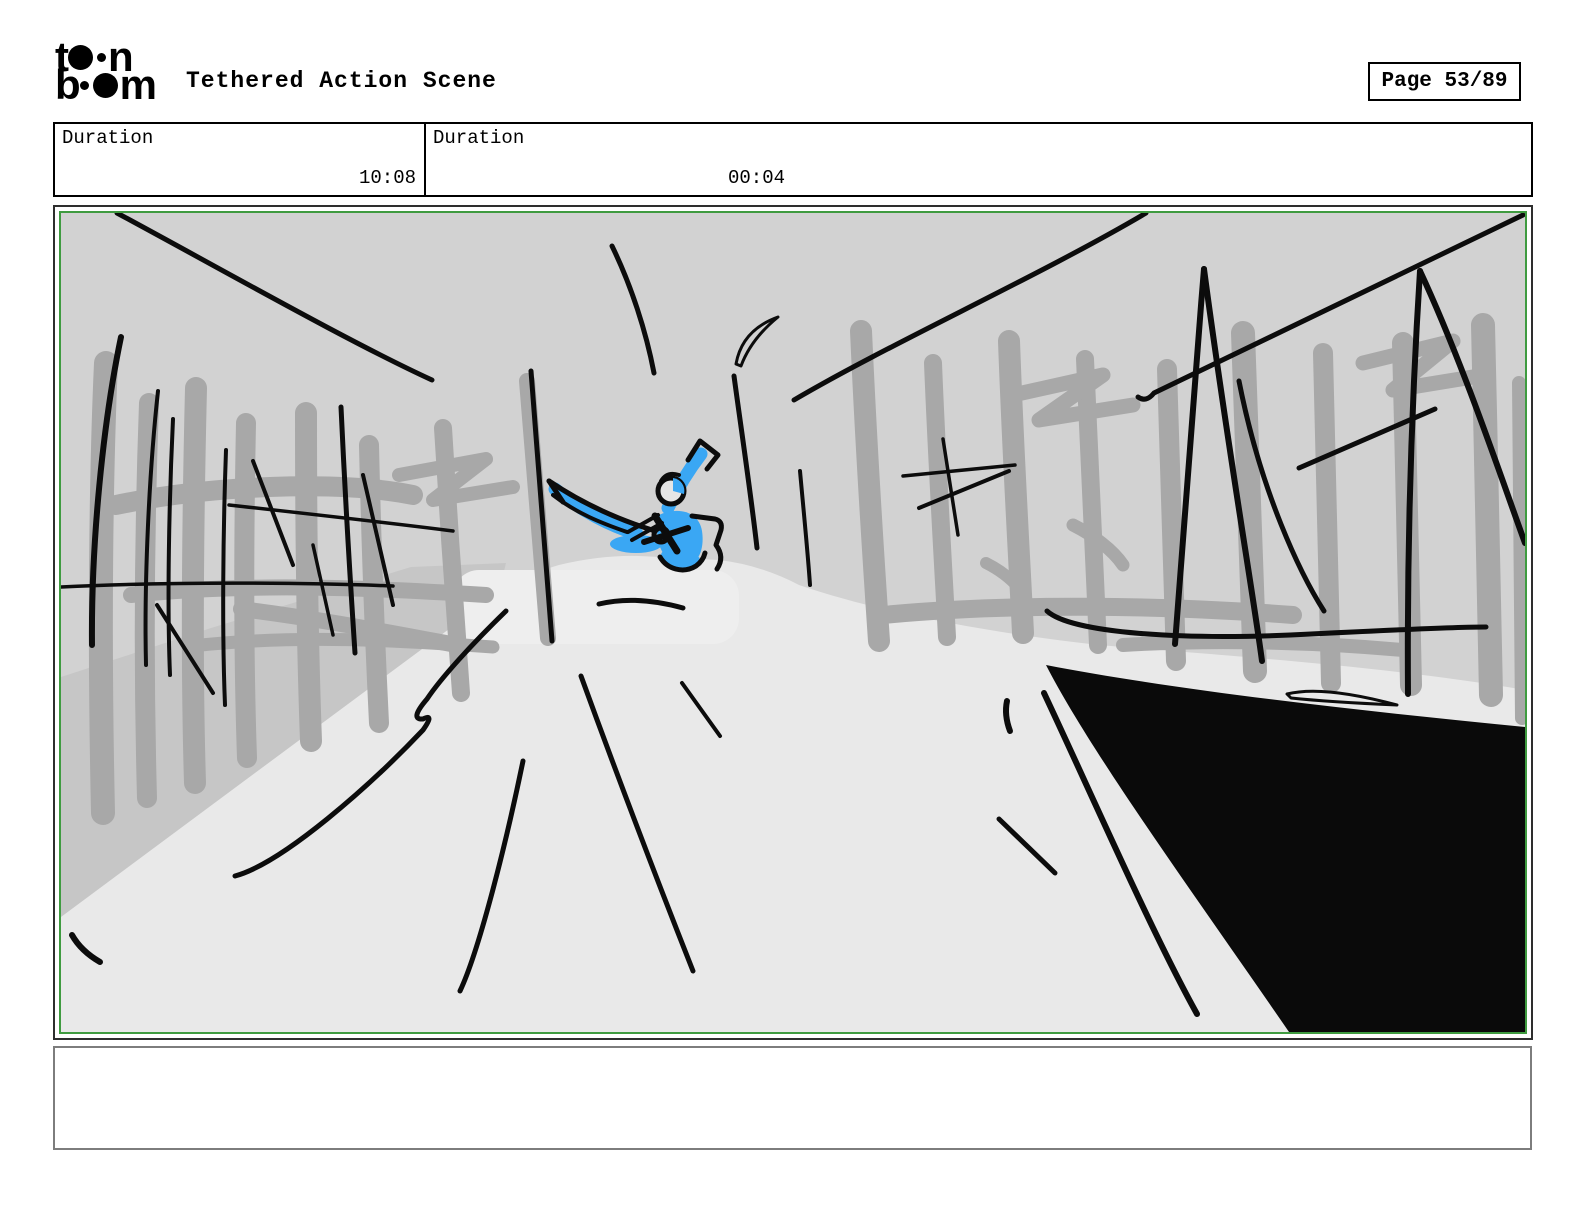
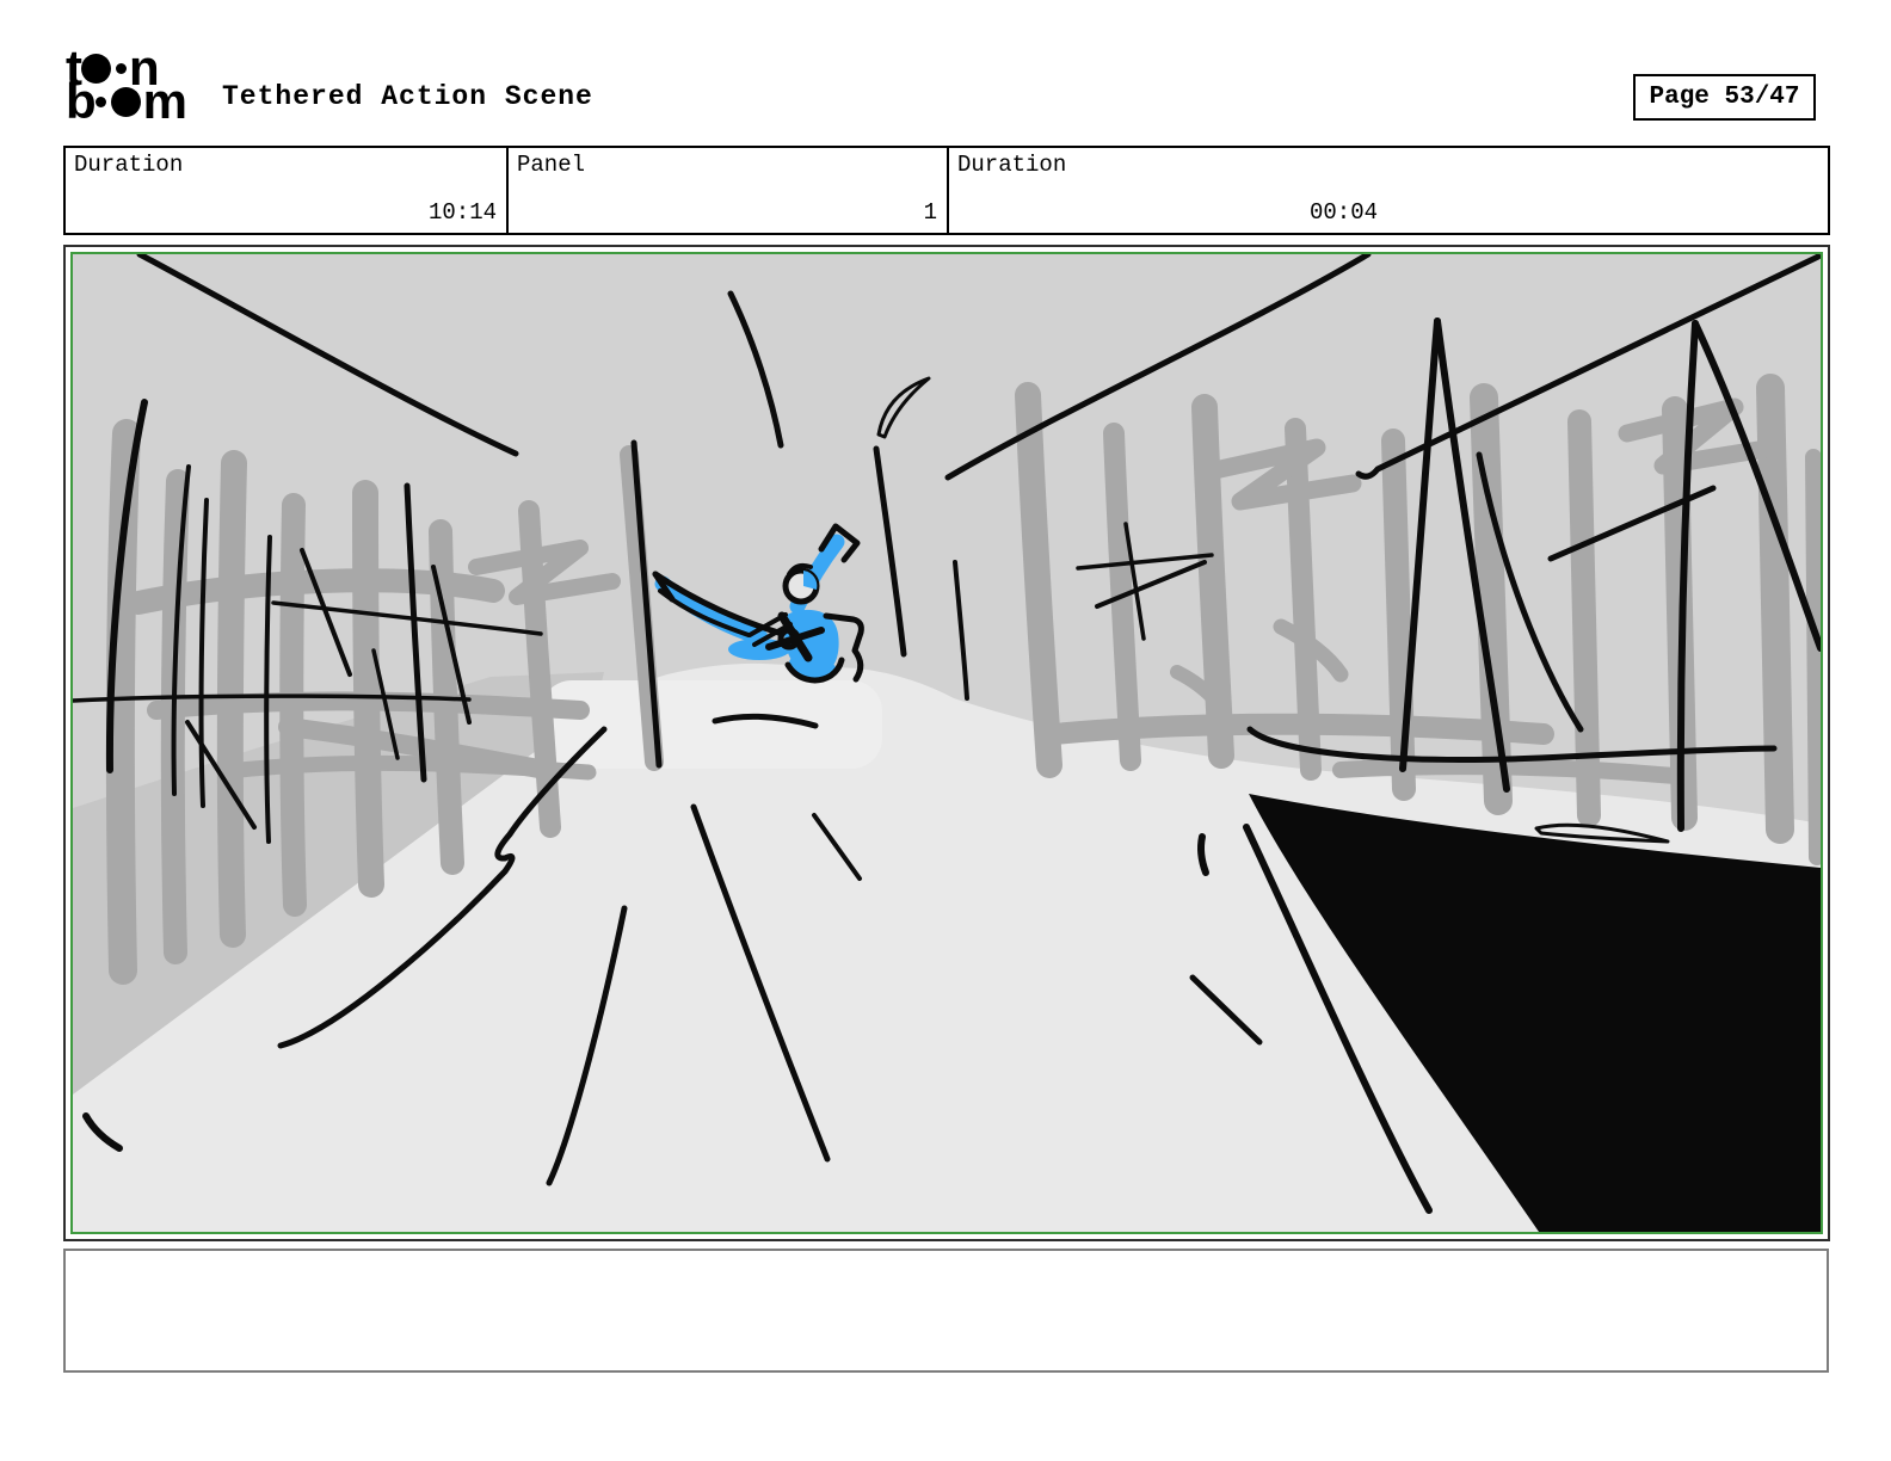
  t
  n
  b
  m
  Tethered Action Scene
- Page 53/89
+ Page 53/47
  Duration
- 10:08
+ 10:14
+ Panel
+ 1
  Duration
  00:04
